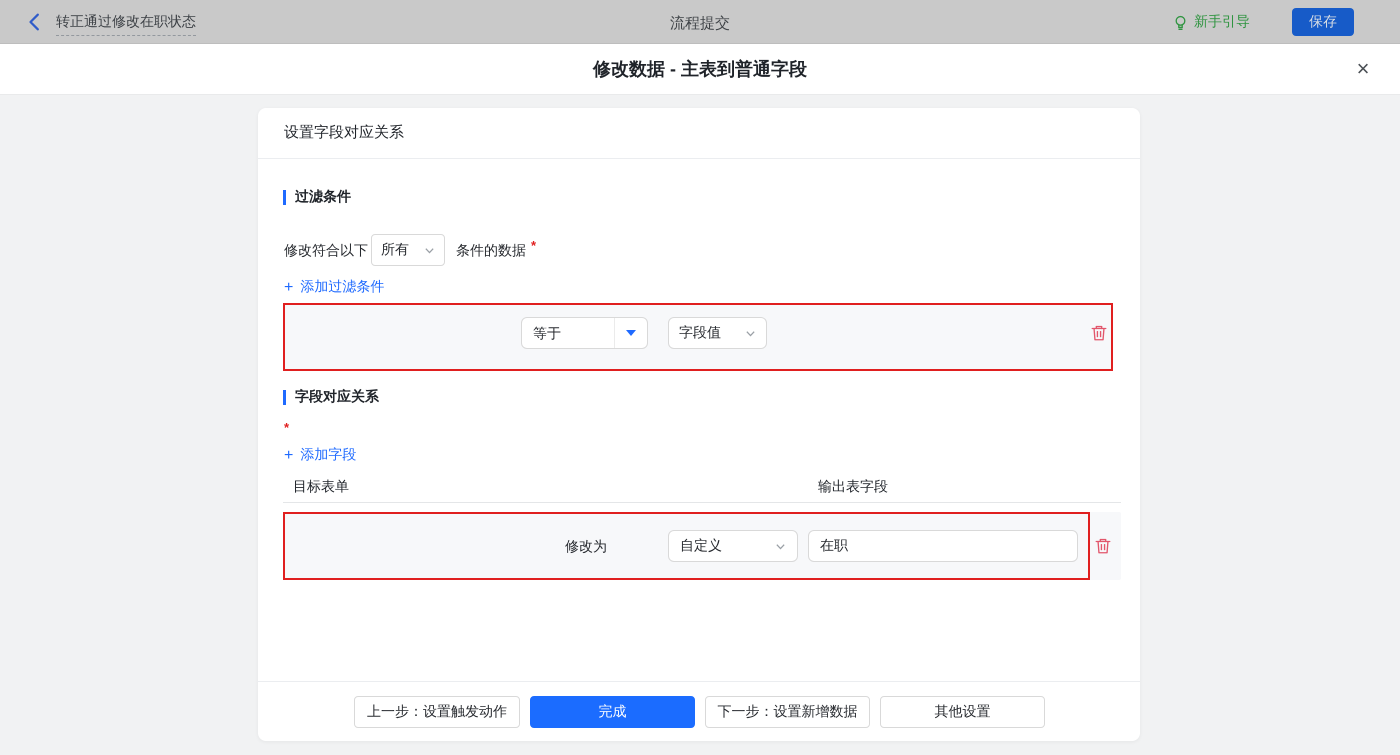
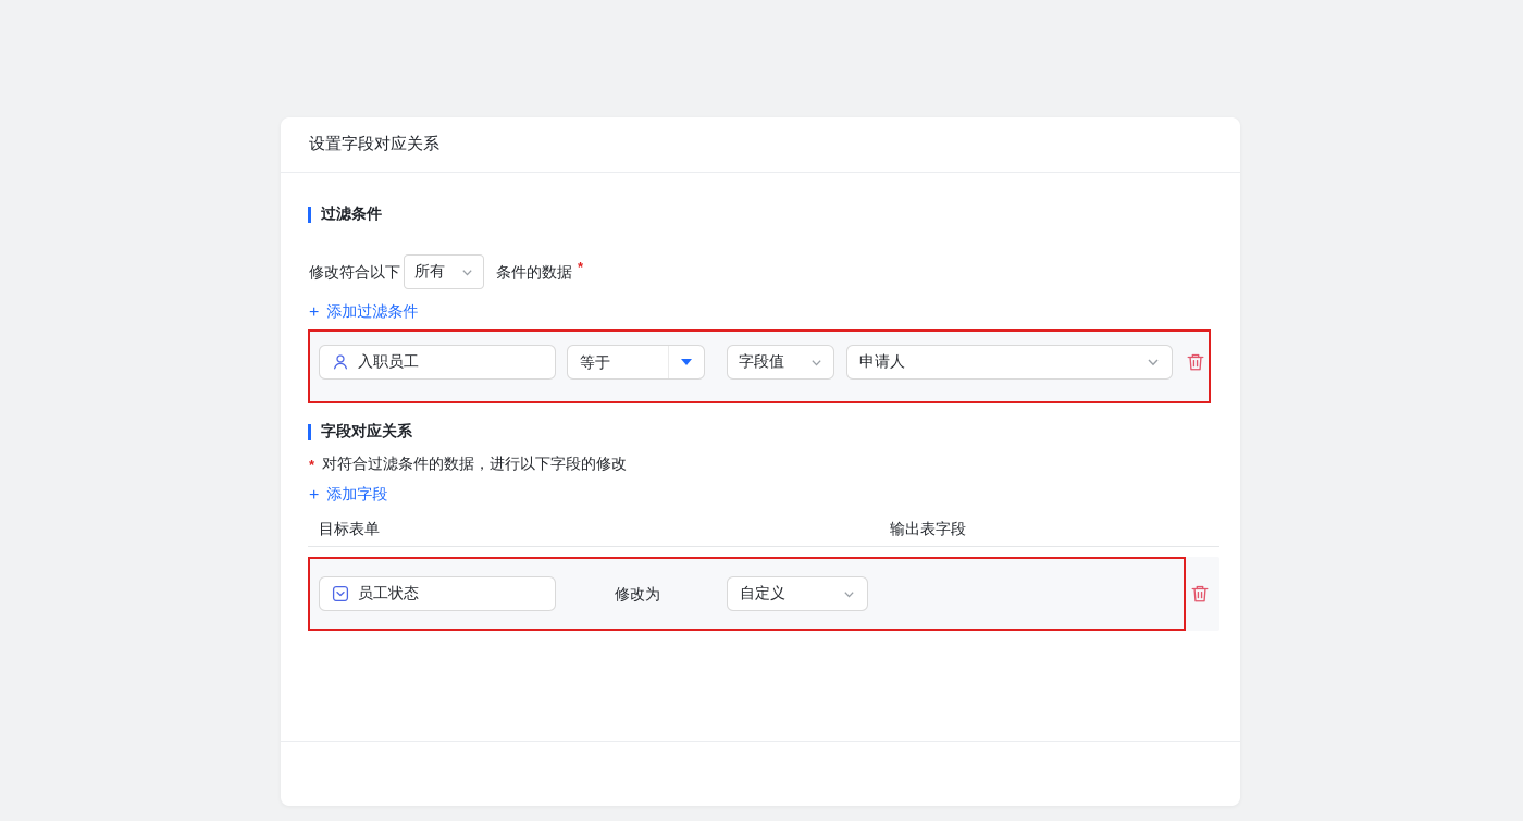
- 转正通过修改在职状态
- 流程提交
- 新手引导
- 保存
- 修改数据 - 主表到普通字段
- ×
  设置字段对应关系
  过滤条件
  修改符合以下
  所有
  条件的数据
  *
  +
  添加过滤条件
+ 入职员工
  等于
  字段值
+ 申请人
  字段对应关系
  *
+ 对符合过滤条件的数据，进行以下字段的修改
  +
  添加字段
  目标表单
  输出表字段
+ 员工状态
  修改为
  自定义
- 在职
- 上一步：设置触发动作
- 完成
- 下一步：设置新增数据
- 其他设置
